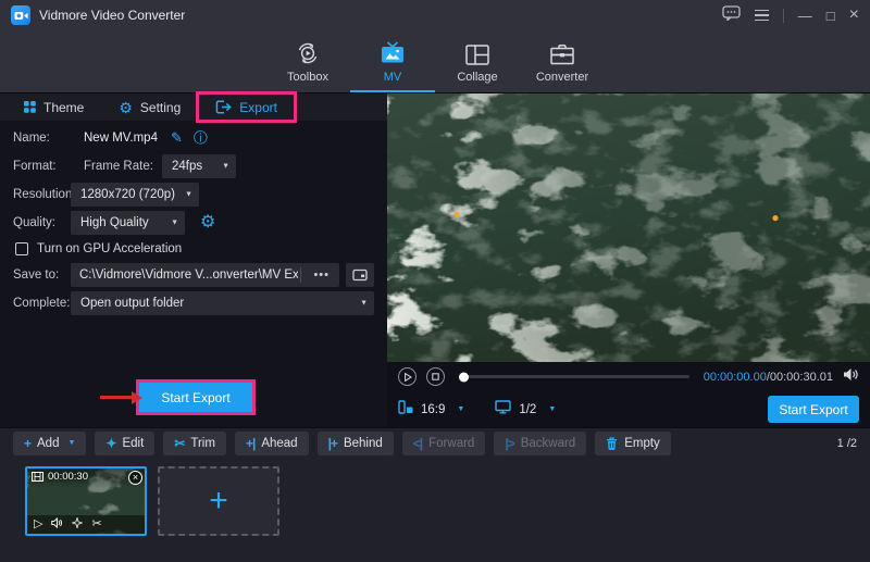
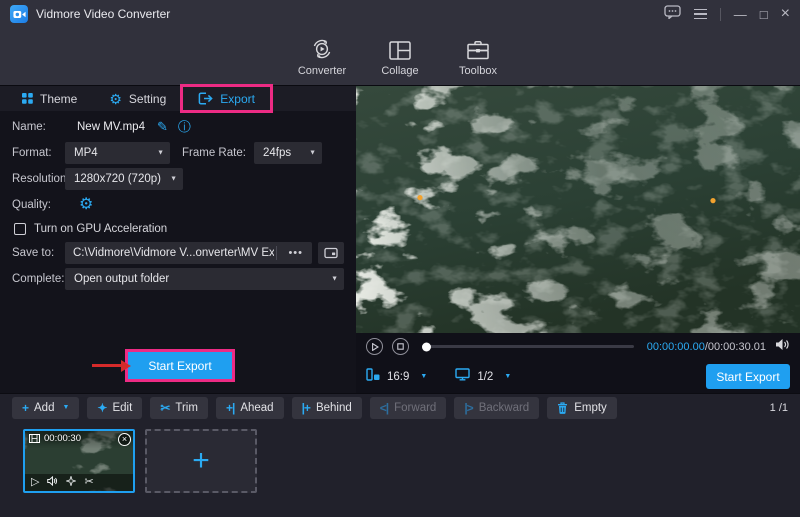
  Vidmore Video Converter
  —
  □
  ×
- Toolbox
+ Converter
- MV
  Collage
- Converter
+ Toolbox
  Theme
  ⚙
  Setting
  Export
  Name:
  New MV.mp4
  ✎
  ⓘ
  Format:
+ MP4
  Frame Rate:
  24fps
  Resolution
  1280x720 (720p)
  Quality:
- High Quality
  ⚙
  Turn on GPU Acceleration
  Save to:
  C:\Vidmore\Vidmore V...onverter\MV Ex
  •••
  Complete:
  Open output folder
  Start Export
  00:00:00.00/00:00:30.01
  16:9
  1/2
  Start Export
  +
  Add
  ✦
  Edit
  ✂
  Trim
  +|
  Ahead
  |+
  Behind
  <|
  Forward
  |>
  Backward
  Empty
- 1 /2
+ 1 /1
  00:00:30
  ×
  ▷
  ✂
  +
